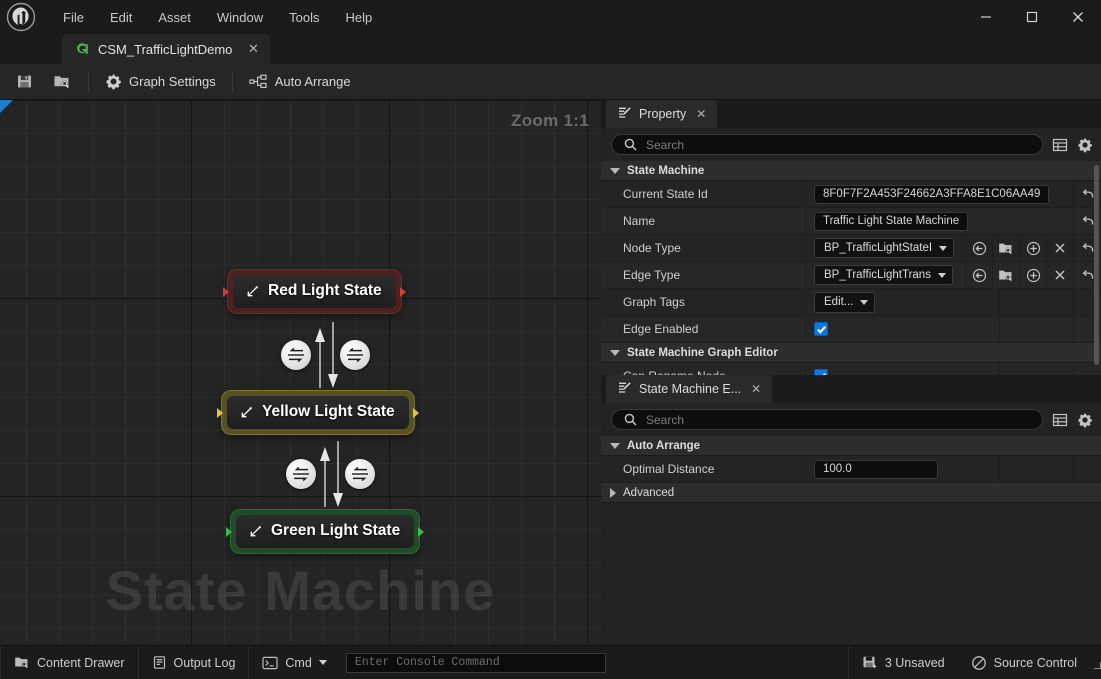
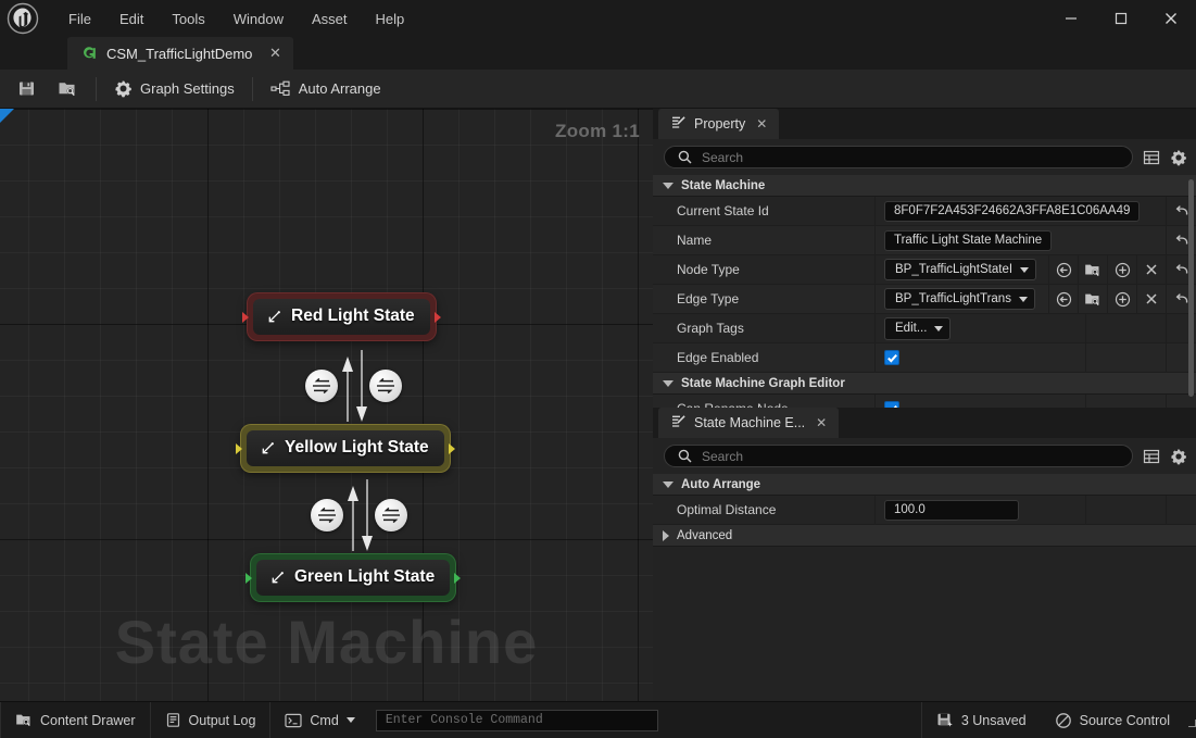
  File
  Edit
- Asset
+ Tools
  Window
- Tools
+ Asset
  Help
  CSM_TrafficLightDemo
  ✕
  Graph Settings
  Auto Arrange
  Zoom 1:1
  State Machine
  Red Light State
  Yellow Light State
  Green Light State
  Property
  ✕
  Search
  State Machine
  Current State Id
  8F0F7F2A453F24662A3FFA8E1C06AA49
  Name
  Traffic Light State Machine
  Node Type
  BP_TrafficLightStateI
  Edge Type
  BP_TrafficLightTrans
  Graph Tags
  Edit...
  Edge Enabled
  State Machine Graph Editor
  State Machine E...
  ✕
  Search
  Auto Arrange
  Optimal Distance
  100.0
  Advanced
  Content Drawer
  Output Log
  Cmd
  Enter Console Command
  3 Unsaved
  Source Control
